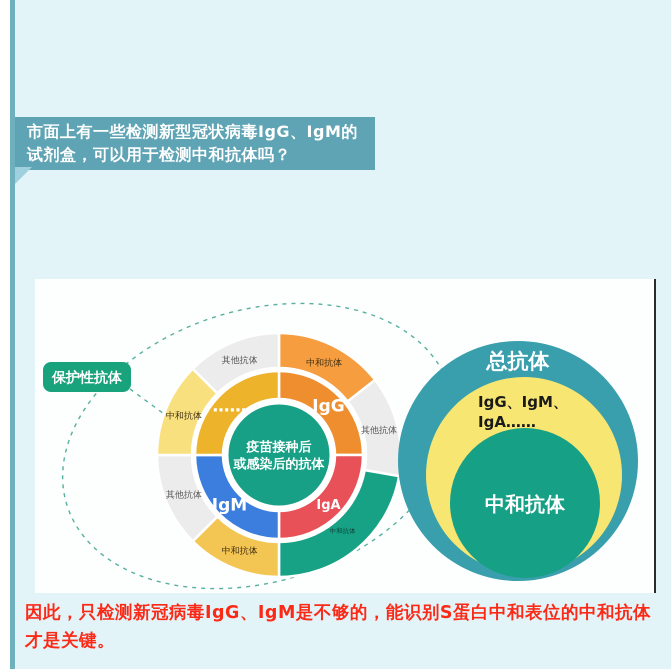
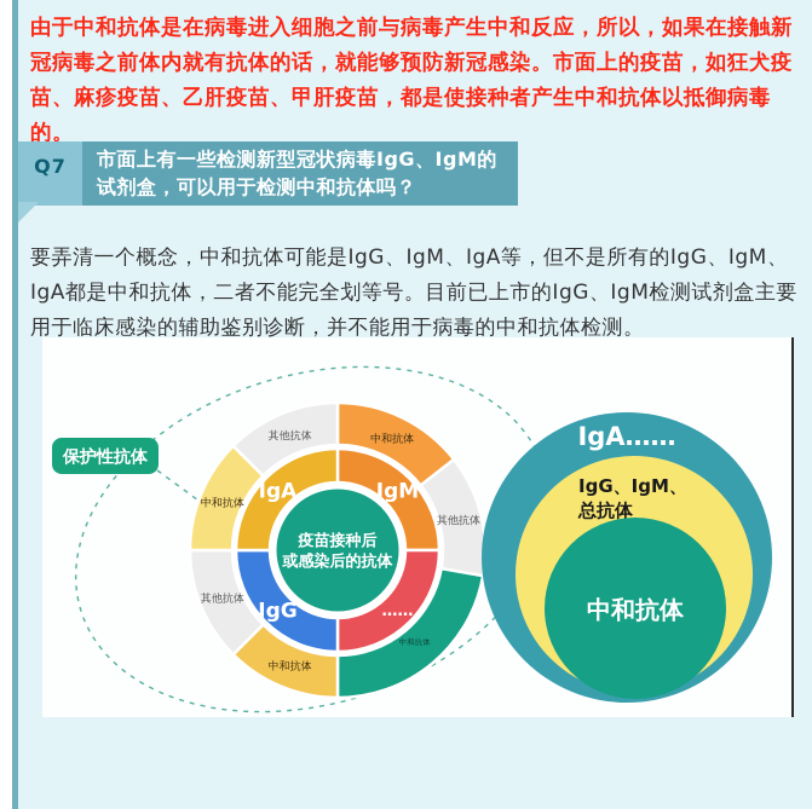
+ 由于中和抗体是在病毒进入细胞之前与病毒产生中和反应，所以，如果在接触新冠病毒之前体内就有抗体的话，就能够预防新冠感染。市面上的疫苗，如狂犬疫苗、麻疹疫苗、乙肝疫苗、甲肝疫苗，都是使接种者产生中和抗体以抵御病毒的。
+ Q7
  市面上有一些检测新型冠状病毒IgG、IgM的试剂盒，可以用于检测中和抗体吗？
+ 要弄清一个概念，中和抗体可能是IgG、IgM、IgA等，但不是所有的IgG、IgM、IgA都是中和抗体，二者不能完全划等号。目前已上市的IgG、IgM检测试剂盒主要用于临床感染的辅助鉴别诊断，并不能用于病毒的中和抗体检测。
  疫苗接种后
  或感染后的抗体
  中和抗体
  其他抗体
  中和抗体
  中和抗体
  其他抗体
  中和抗体
  其他抗体
- IgG
+ IgM
- IgA
+ ……
- IgM
+ IgG
- ……
+ IgA
  保护性抗体
- 总抗体
+ IgA……
  IgG、IgM、
- IgA……
+ 总抗体
  中和抗体
- 因此，只检测新冠病毒IgG、IgM是不够的，能识别S蛋白中和表位的中和抗体才是关键。
